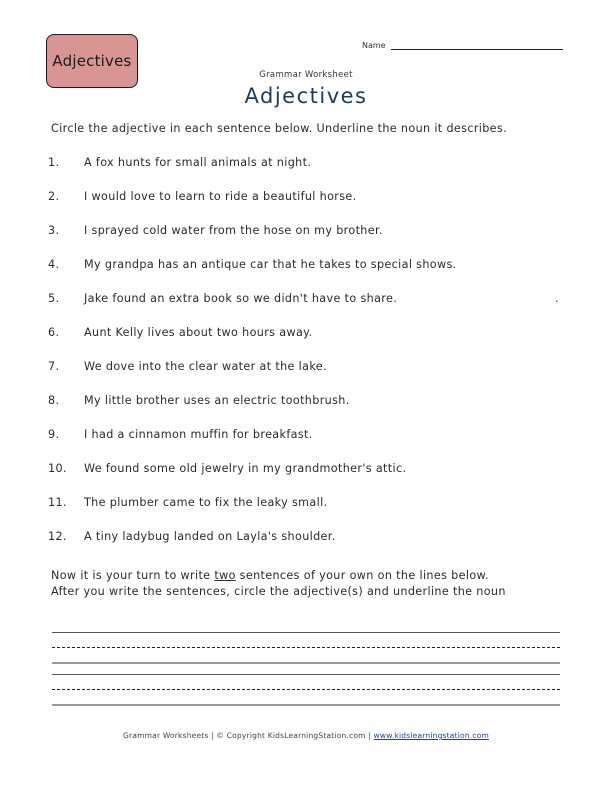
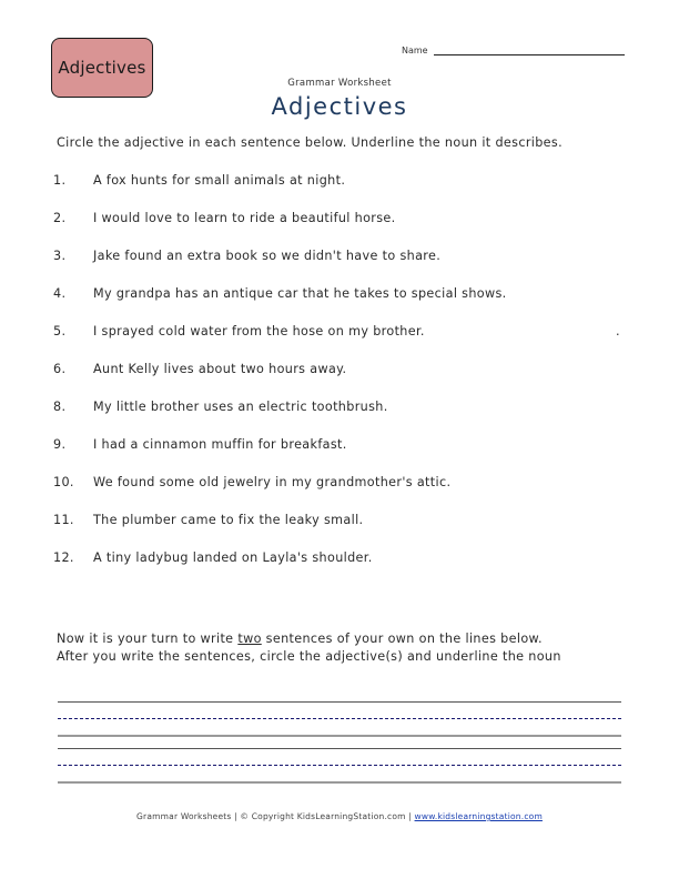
  Adjectives
  Name
  Grammar Worksheet
  Adjectives
  Circle the adjective in each sentence below. Underline the noun it describes.
  1.
  A fox hunts for small animals at night.
  2.
  I would love to learn to ride a beautiful horse.
  3.
- I sprayed cold water from the hose on my brother.
+ Jake found an extra book so we didn't have to share.
  4.
  My grandpa has an antique car that he takes to special shows.
  5.
- Jake found an extra book so we didn't have to share.
+ I sprayed cold water from the hose on my brother.
  .
  6.
  Aunt Kelly lives about two hours away.
- 7.
- We dove into the clear water at the lake.
  8.
  My little brother uses an electric toothbrush.
  9.
  I had a cinnamon muffin for breakfast.
  10.
  We found some old jewelry in my grandmother's attic.
  11.
  The plumber came to fix the leaky small.
  12.
  A tiny ladybug landed on Layla's shoulder.
  Now it is your turn to write two sentences of your own on the lines below.
  After you write the sentences, circle the adjective(s) and underline the noun
  Grammar Worksheets | © Copyright KidsLearningStation.com | www.kidslearningstation.com
